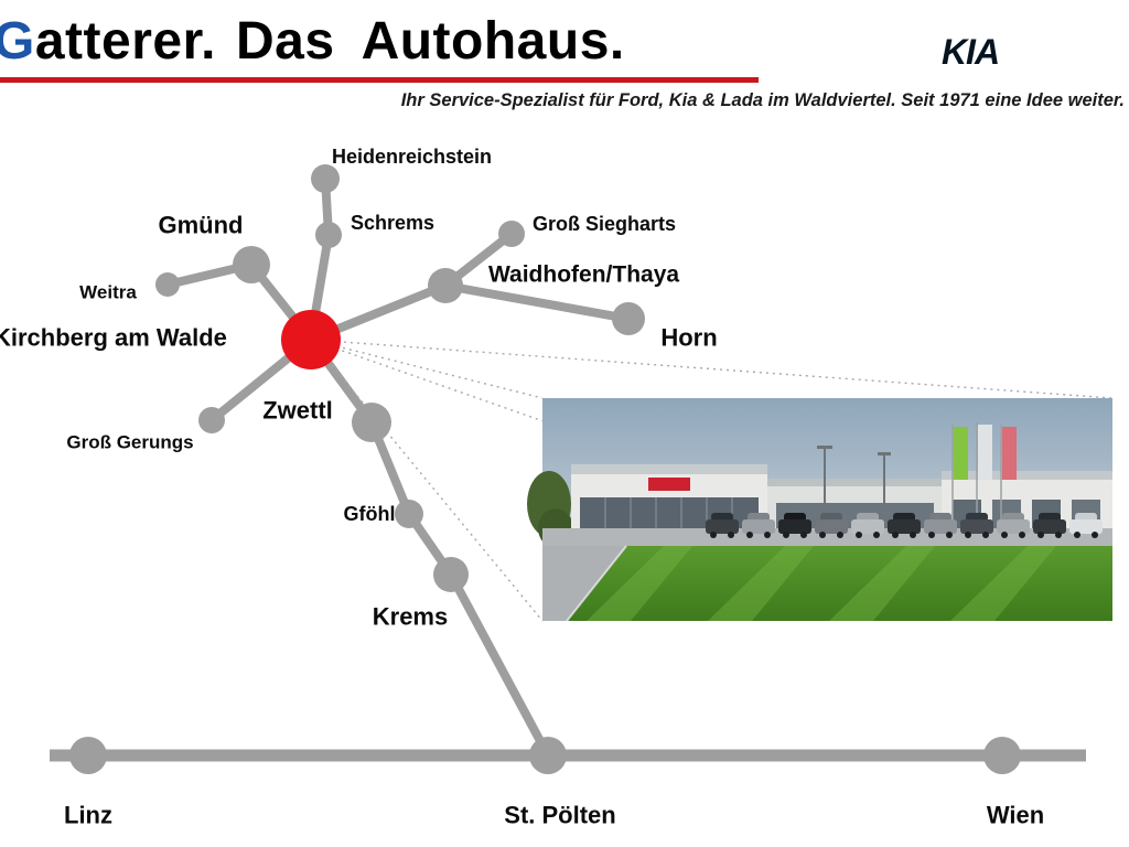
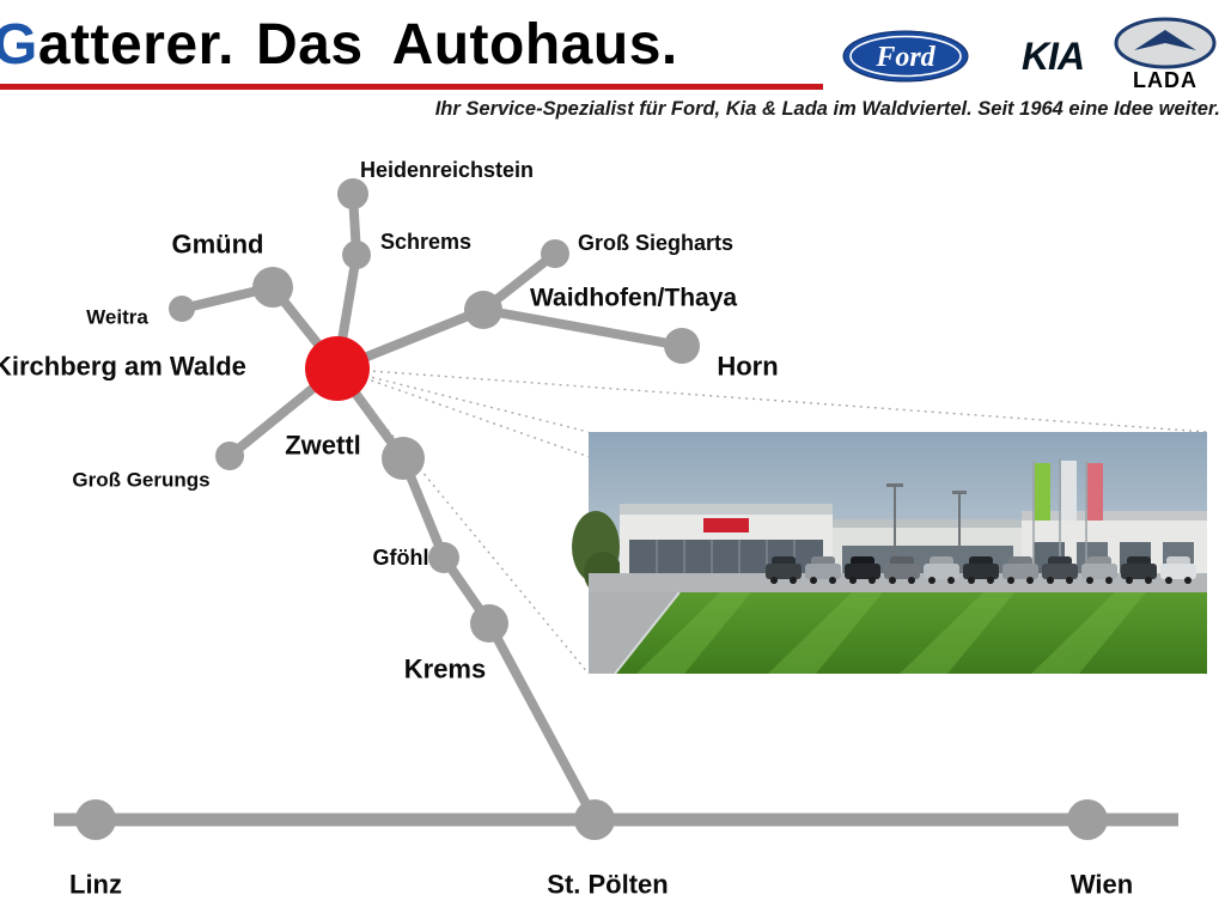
  Gatterer. Das Autohaus.
- Ihr Service-Spezialist für Ford, Kia & Lada im Waldviertel. Seit 1971 eine Idee weiter.
+ Ihr Service-Spezialist für Ford, Kia & Lada im Waldviertel. Seit 1964 eine Idee weiter.
+ Ford
  KIA
+ LADA
  Heidenreichstein
  Schrems
  Gmünd
  Weitra
  Groß Siegharts
  Waidhofen/Thaya
  Horn
  Kirchberg am Walde
  Zwettl
  Groß Gerungs
  Gföhl
  Krems
  Linz
  St. Pölten
  Wien
